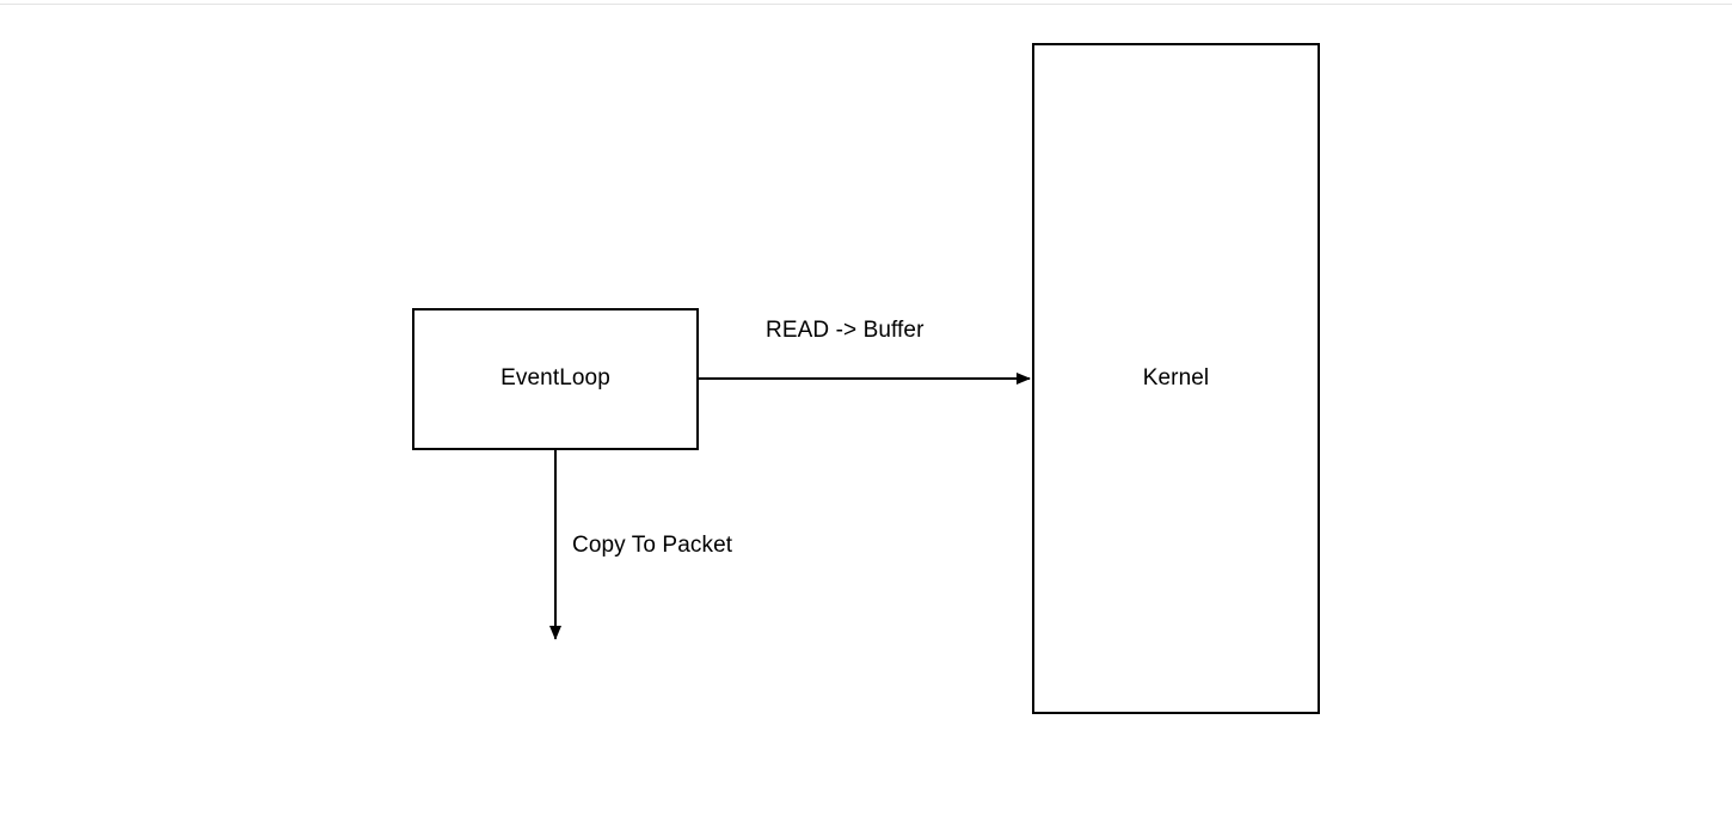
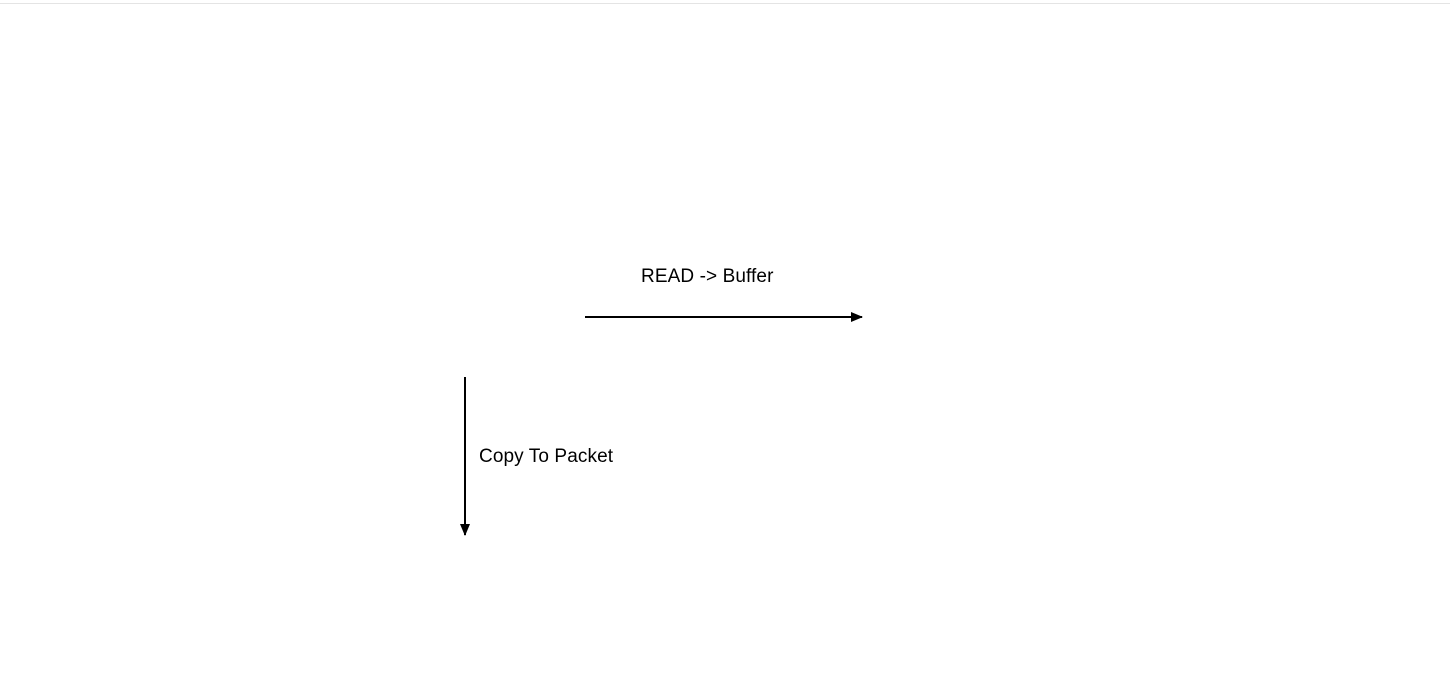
- EventLoop
- Kernel
  READ -> Buffer
  Copy To Packet
